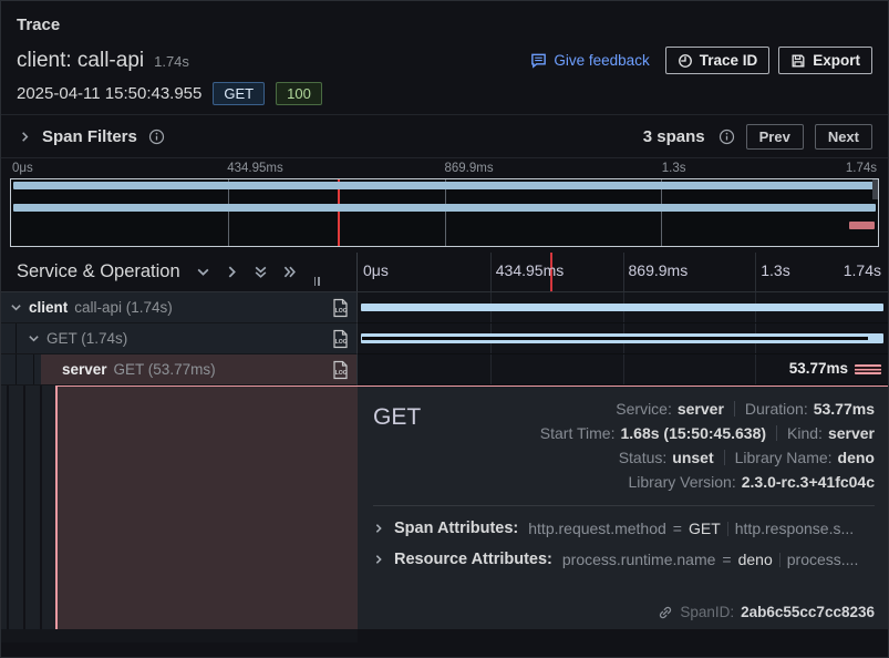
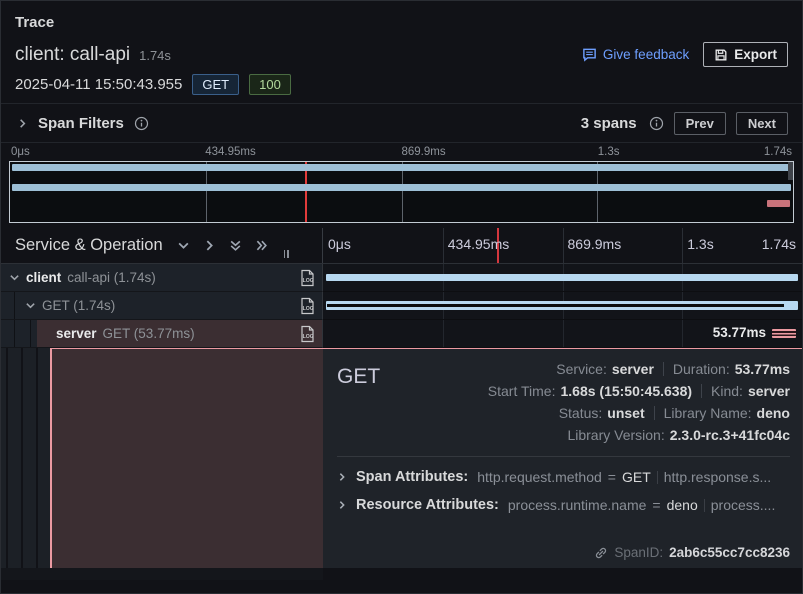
  Trace
  client: call-api
  1.74s
  Give feedback
- Trace ID
  Export
  2025-04-11 15:50:43.955
  GET
  100
  Span Filters
  3 spans
  Prev
  Next
  0μs
  434.95ms
  869.9ms
  1.3s
  1.74s
  Service & Operation
  0μs
  434.95ms
  869.9ms
  1.3s
  1.74s
  client
  call-api (1.74s)
  GET (1.74s)
  server
  GET (53.77ms)
  53.77ms
  GET
  Service:
  server
  Duration:
  53.77ms
  Start Time:
  1.68s (15:50:45.638)
  Kind:
  server
  Status:
  unset
  Library Name:
  deno
  Library Version:
  2.3.0-rc.3+41fc04c
  Span Attributes:
  http.request.method
  =
  GET
  http.response.s...
  Resource Attributes:
  process.runtime.name
  =
  deno
  process....
  SpanID:
  2ab6c55cc7cc8236
